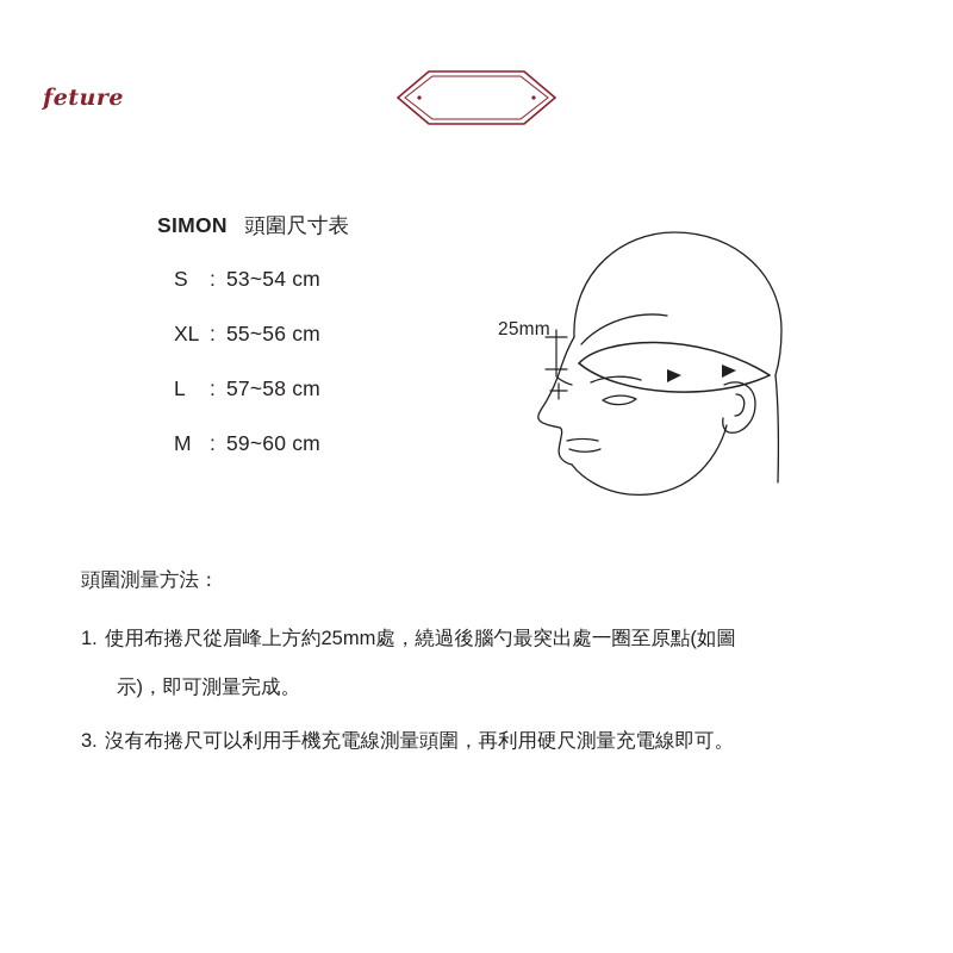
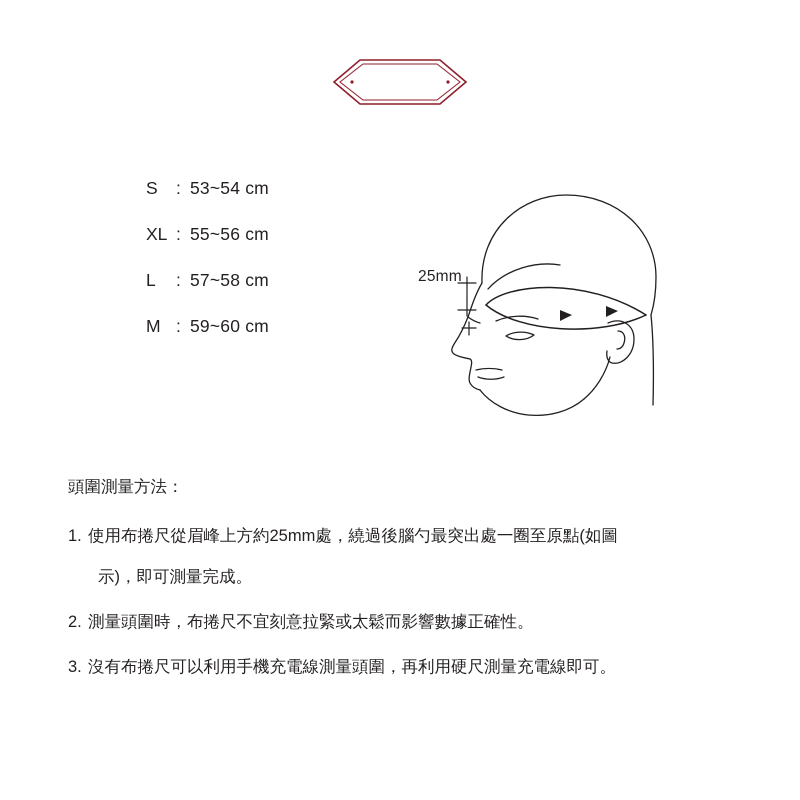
- feture
- SIMON 頭圍尺寸表
  S
  :
  53~54 cm
  XL
  :
  55~56 cm
  L
  :
  57~58 cm
  M
  :
  59~60 cm
  25mm
  頭圍測量方法：
  1.
  使用布捲尺從眉峰上方約25mm處，繞過後腦勺最突出處一圈至原點(如圖
  示)，即可測量完成。
+ 2.
+ 測量頭圍時，布捲尺不宜刻意拉緊或太鬆而影響數據正確性。
  3.
  沒有布捲尺可以利用手機充電線測量頭圍，再利用硬尺測量充電線即可。
